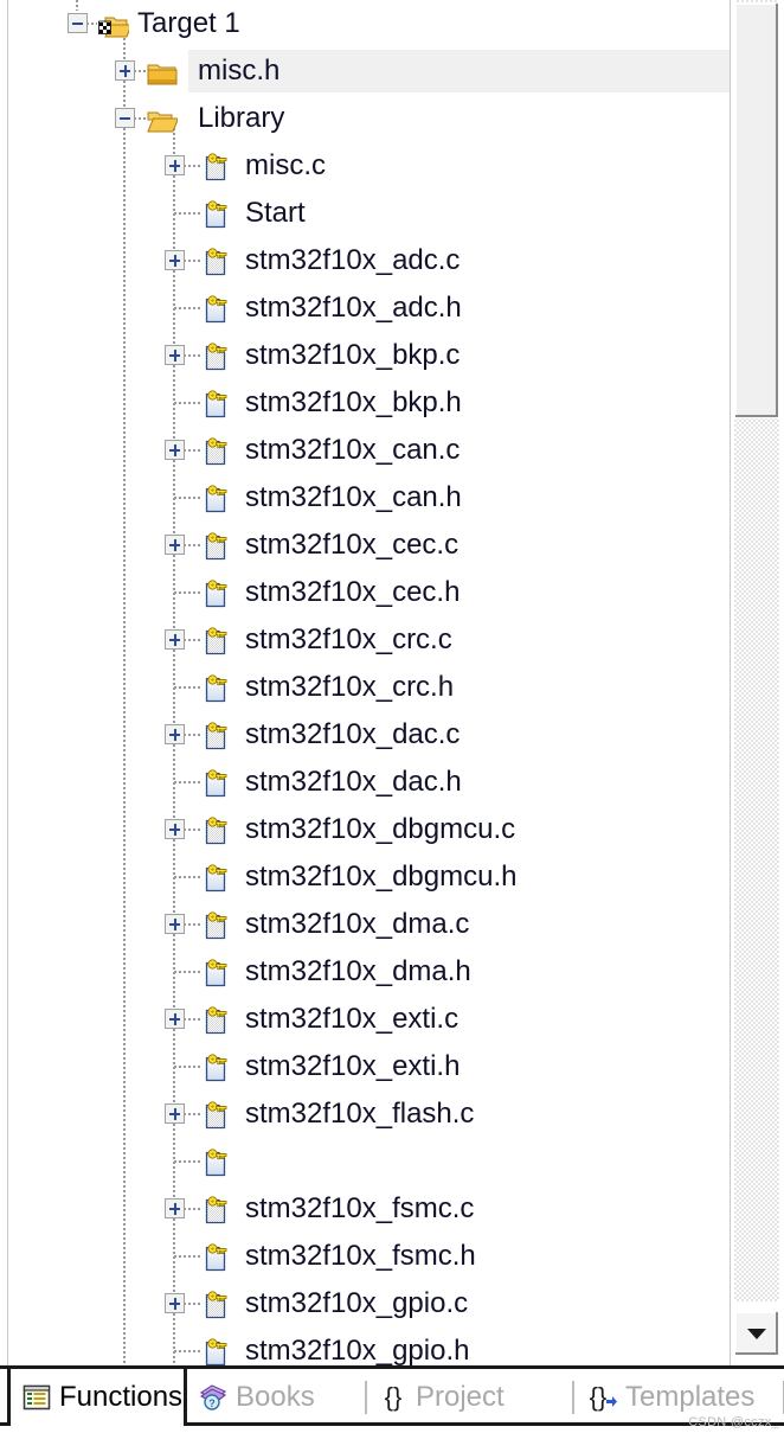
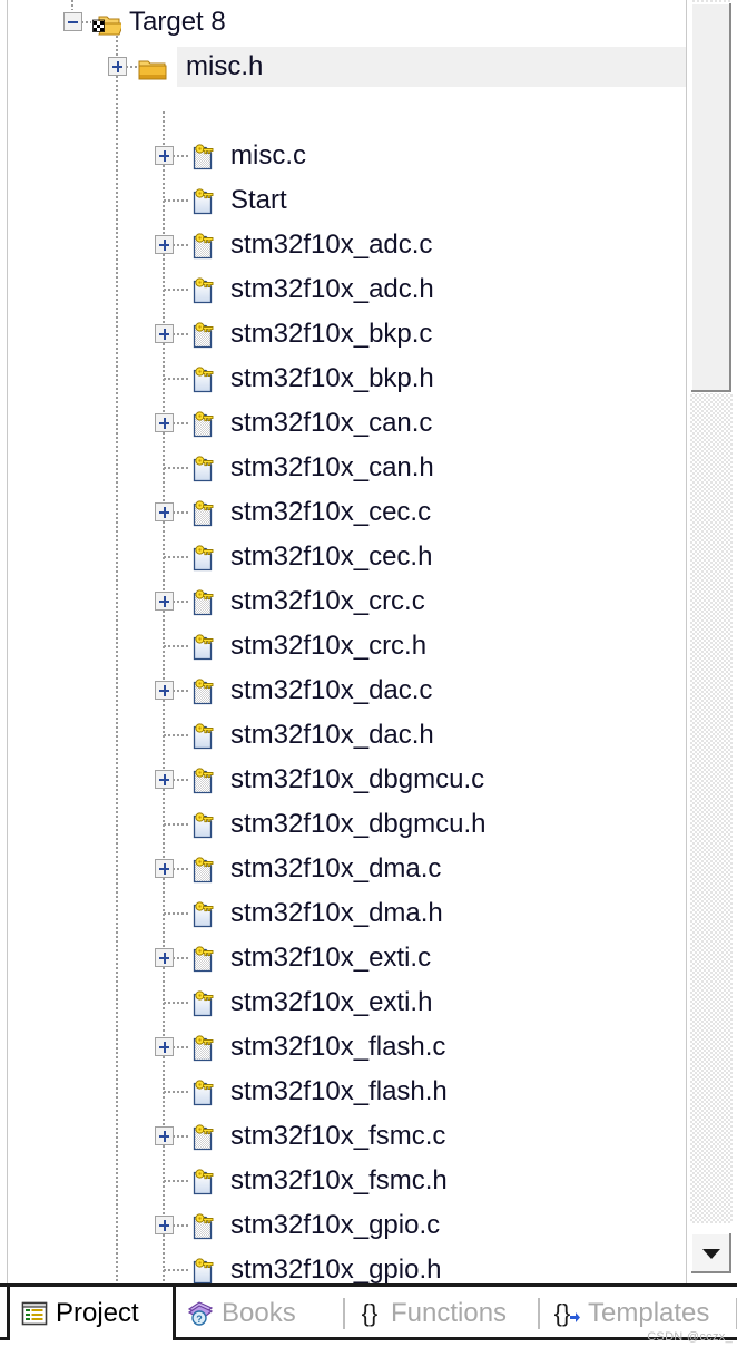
- Target 1
+ Target 8
  misc.h
- Library
  misc.c
  Start
  stm32f10x_adc.c
  stm32f10x_adc.h
  stm32f10x_bkp.c
  stm32f10x_bkp.h
  stm32f10x_can.c
  stm32f10x_can.h
  stm32f10x_cec.c
  stm32f10x_cec.h
  stm32f10x_crc.c
  stm32f10x_crc.h
  stm32f10x_dac.c
  stm32f10x_dac.h
  stm32f10x_dbgmcu.c
  stm32f10x_dbgmcu.h
  stm32f10x_dma.c
  stm32f10x_dma.h
  stm32f10x_exti.c
  stm32f10x_exti.h
  stm32f10x_flash.c
+ stm32f10x_flash.h
  stm32f10x_fsmc.c
  stm32f10x_fsmc.h
  stm32f10x_gpio.c
  stm32f10x_gpio.h
- Functions
+ Project
  ?
  Books
  {}
- Project
+ Functions
  {}
  Templates
  CSDN @cczx_
